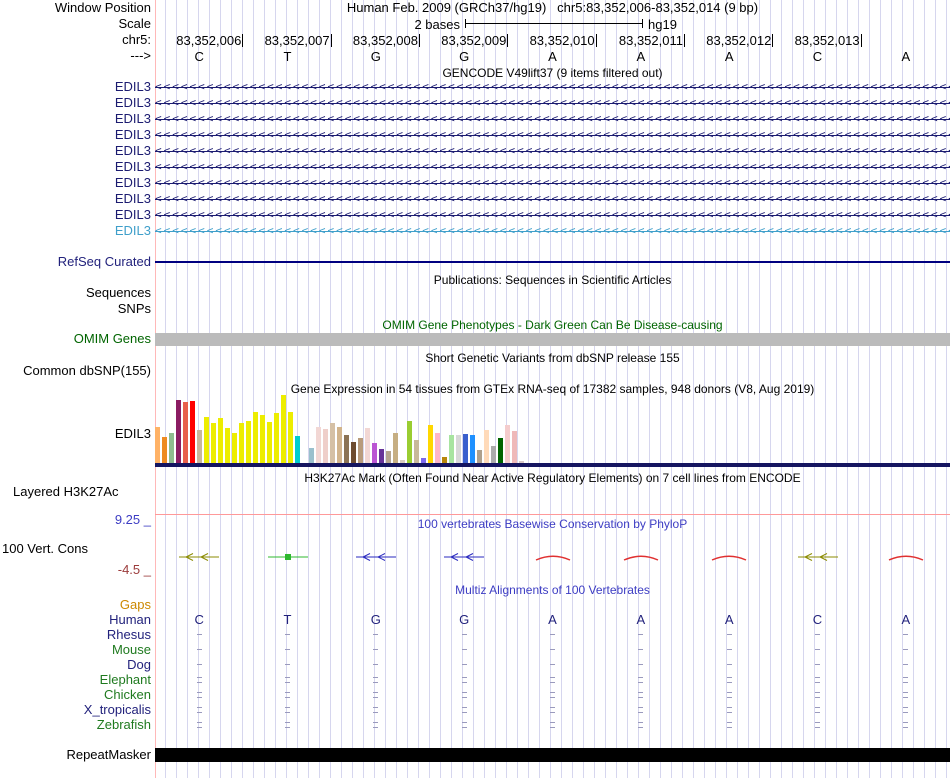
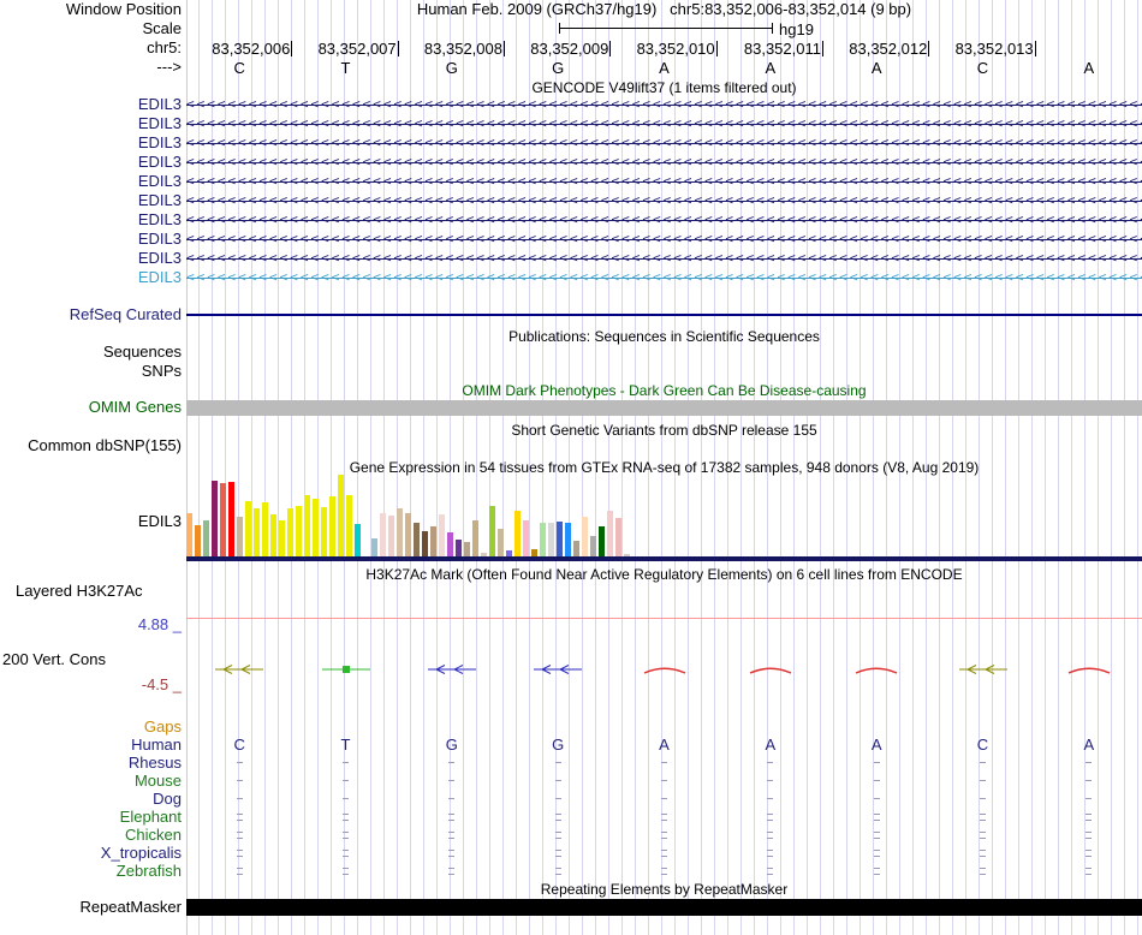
  Window Position
  Scale
  chr5:
  --->
  Human Feb. 2009 (GRCh37/hg19) chr5:83,352,006-83,352,014 (9 bp)
- 2 bases
  hg19
  83,352,006
  83,352,007
  83,352,008
  83,352,009
  83,352,010
  83,352,011
  83,352,012
  83,352,013
  C
  T
  G
  G
  A
  A
  A
  C
  A
- GENCODE V49lift37 (9 items filtered out)
+ GENCODE V49lift37 (1 items filtered out)
  EDIL3
  EDIL3
  EDIL3
  EDIL3
  EDIL3
  EDIL3
  EDIL3
  EDIL3
  EDIL3
  EDIL3
  <<<<<<<<<<<<<<<<<<<<<<<<<<<<<<<<<<<<<<<<<<<<<<<<<<<<<<<<<<<<<<<<<<<<<<<<<<<<<<<<<<<<<<<<<<<<
  <<<<<<<<<<<<<<<<<<<<<<<<<<<<<<<<<<<<<<<<<<<<<<<<<<<<<<<<<<<<<<<<<<<<<<<<<<<<<<<<<<<<<<<<<<<<
  <<<<<<<<<<<<<<<<<<<<<<<<<<<<<<<<<<<<<<<<<<<<<<<<<<<<<<<<<<<<<<<<<<<<<<<<<<<<<<<<<<<<<<<<<<<<
  <<<<<<<<<<<<<<<<<<<<<<<<<<<<<<<<<<<<<<<<<<<<<<<<<<<<<<<<<<<<<<<<<<<<<<<<<<<<<<<<<<<<<<<<<<<<
  <<<<<<<<<<<<<<<<<<<<<<<<<<<<<<<<<<<<<<<<<<<<<<<<<<<<<<<<<<<<<<<<<<<<<<<<<<<<<<<<<<<<<<<<<<<<
  <<<<<<<<<<<<<<<<<<<<<<<<<<<<<<<<<<<<<<<<<<<<<<<<<<<<<<<<<<<<<<<<<<<<<<<<<<<<<<<<<<<<<<<<<<<<
  <<<<<<<<<<<<<<<<<<<<<<<<<<<<<<<<<<<<<<<<<<<<<<<<<<<<<<<<<<<<<<<<<<<<<<<<<<<<<<<<<<<<<<<<<<<<
  <<<<<<<<<<<<<<<<<<<<<<<<<<<<<<<<<<<<<<<<<<<<<<<<<<<<<<<<<<<<<<<<<<<<<<<<<<<<<<<<<<<<<<<<<<<<
  <<<<<<<<<<<<<<<<<<<<<<<<<<<<<<<<<<<<<<<<<<<<<<<<<<<<<<<<<<<<<<<<<<<<<<<<<<<<<<<<<<<<<<<<<<<<
  <<<<<<<<<<<<<<<<<<<<<<<<<<<<<<<<<<<<<<<<<<<<<<<<<<<<<<<<<<<<<<<<<<<<<<<<<<<<<<<<<<<<<<<<<<<<
  RefSeq Curated
- Publications: Sequences in Scientific Articles
+ Publications: Sequences in Scientific Sequences
  Sequences
  SNPs
- OMIM Gene Phenotypes - Dark Green Can Be Disease-causing
+ OMIM Dark Phenotypes - Dark Green Can Be Disease-causing
  OMIM Genes
  Short Genetic Variants from dbSNP release 155
  Common dbSNP(155)
  Gene Expression in 54 tissues from GTEx RNA-seq of 17382 samples, 948 donors (V8, Aug 2019)
  EDIL3
- H3K27Ac Mark (Often Found Near Active Regulatory Elements) on 7 cell lines from ENCODE
+ H3K27Ac Mark (Often Found Near Active Regulatory Elements) on 6 cell lines from ENCODE
  Layered H3K27Ac
- 9.25 _
+ 4.88 _
- 100 vertebrates Basewise Conservation by PhyloP
- 100 Vert. Cons
+ 200 Vert. Cons
  -4.5 _
- Multiz Alignments of 100 Vertebrates
  Gaps
  Human
  C
  T
  G
  G
  A
  A
  A
  C
  A
  Rhesus
  Mouse
  Dog
  Elephant
  Chicken
  X_tropicalis
  Zebrafish
+ Repeating Elements by RepeatMasker
  RepeatMasker
